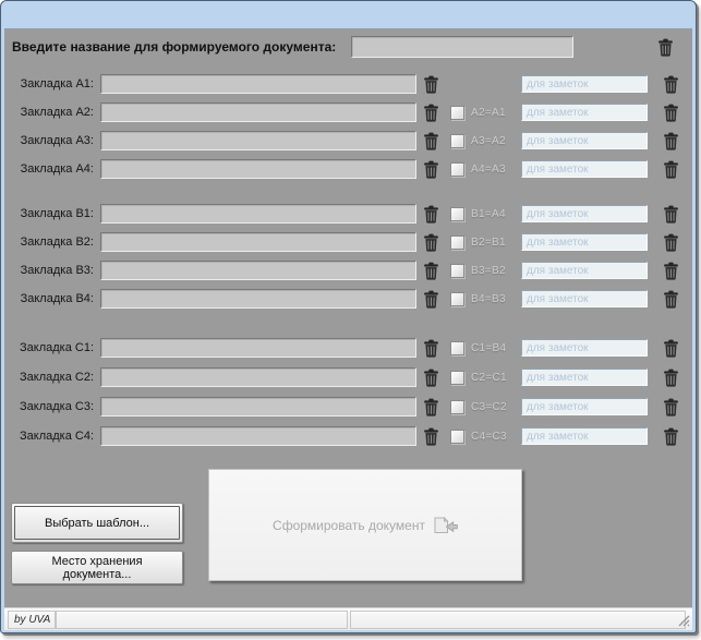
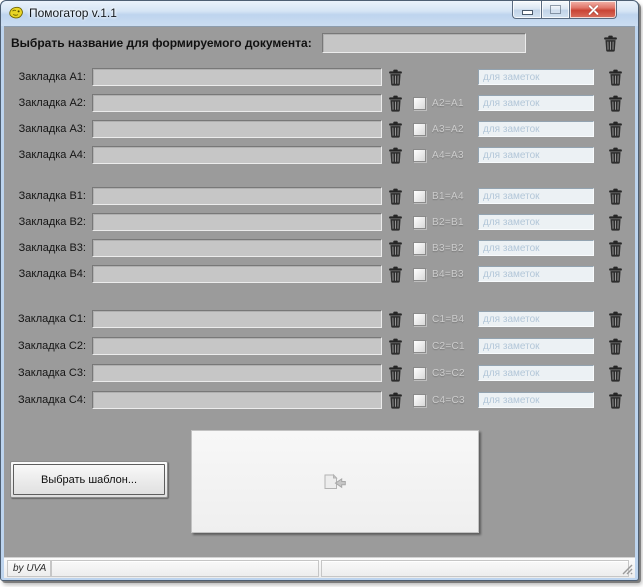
+ Помогатор v.1.1
- Введите название для формируемого документа:
+ Выбрать название для формируемого документа:
  Закладка A1:
  для заметок
  Закладка A2:
  A2=A1
  для заметок
  Закладка A3:
  A3=A2
  для заметок
  Закладка A4:
  A4=A3
  для заметок
  Закладка B1:
  B1=A4
  для заметок
  Закладка B2:
  B2=B1
  для заметок
  Закладка B3:
  B3=B2
  для заметок
  Закладка B4:
  B4=B3
  для заметок
  Закладка C1:
  C1=B4
  для заметок
  Закладка C2:
  C2=C1
  для заметок
  Закладка C3:
  C3=C2
  для заметок
  Закладка C4:
  C4=C3
  для заметок
  Выбрать шаблон...
- Место хранения документа...
- Сформировать документ
  by UVA
